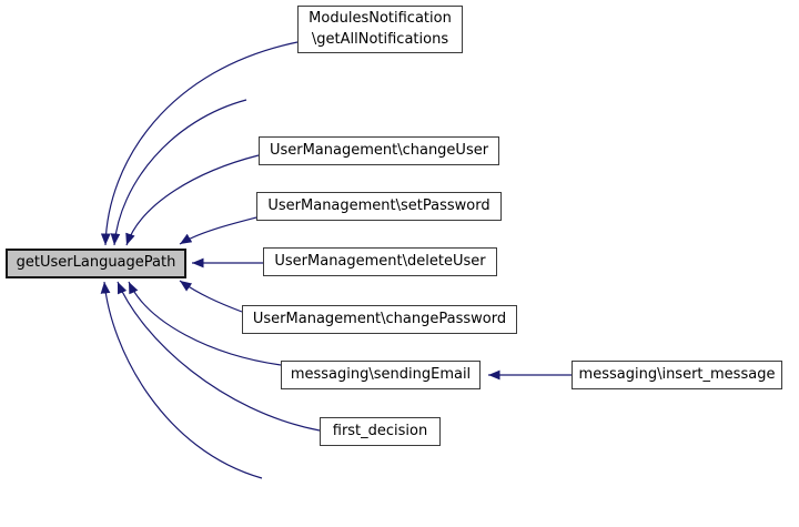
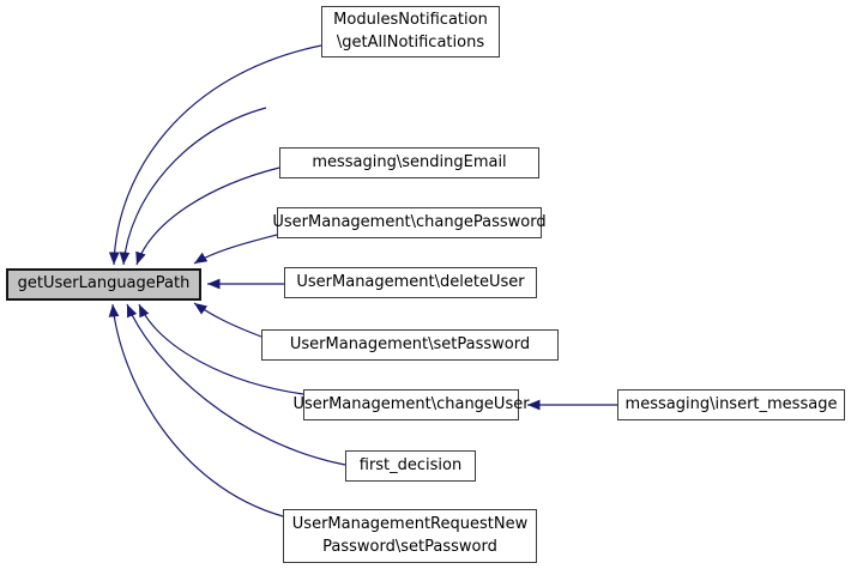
  getUserLanguagePath
  ModulesNotification
  \getAllNotifications
- UserManagement\changeUser
+ messaging\sendingEmail
- UserManagement\setPassword
+ UserManagement\changePassword
  UserManagement\deleteUser
- UserManagement\changePassword
+ UserManagement\setPassword
- messaging\sendingEmail
+ UserManagement\changeUser
  first_decision
+ UserManagementRequestNew
+ Password\setPassword
  messaging\insert_message
